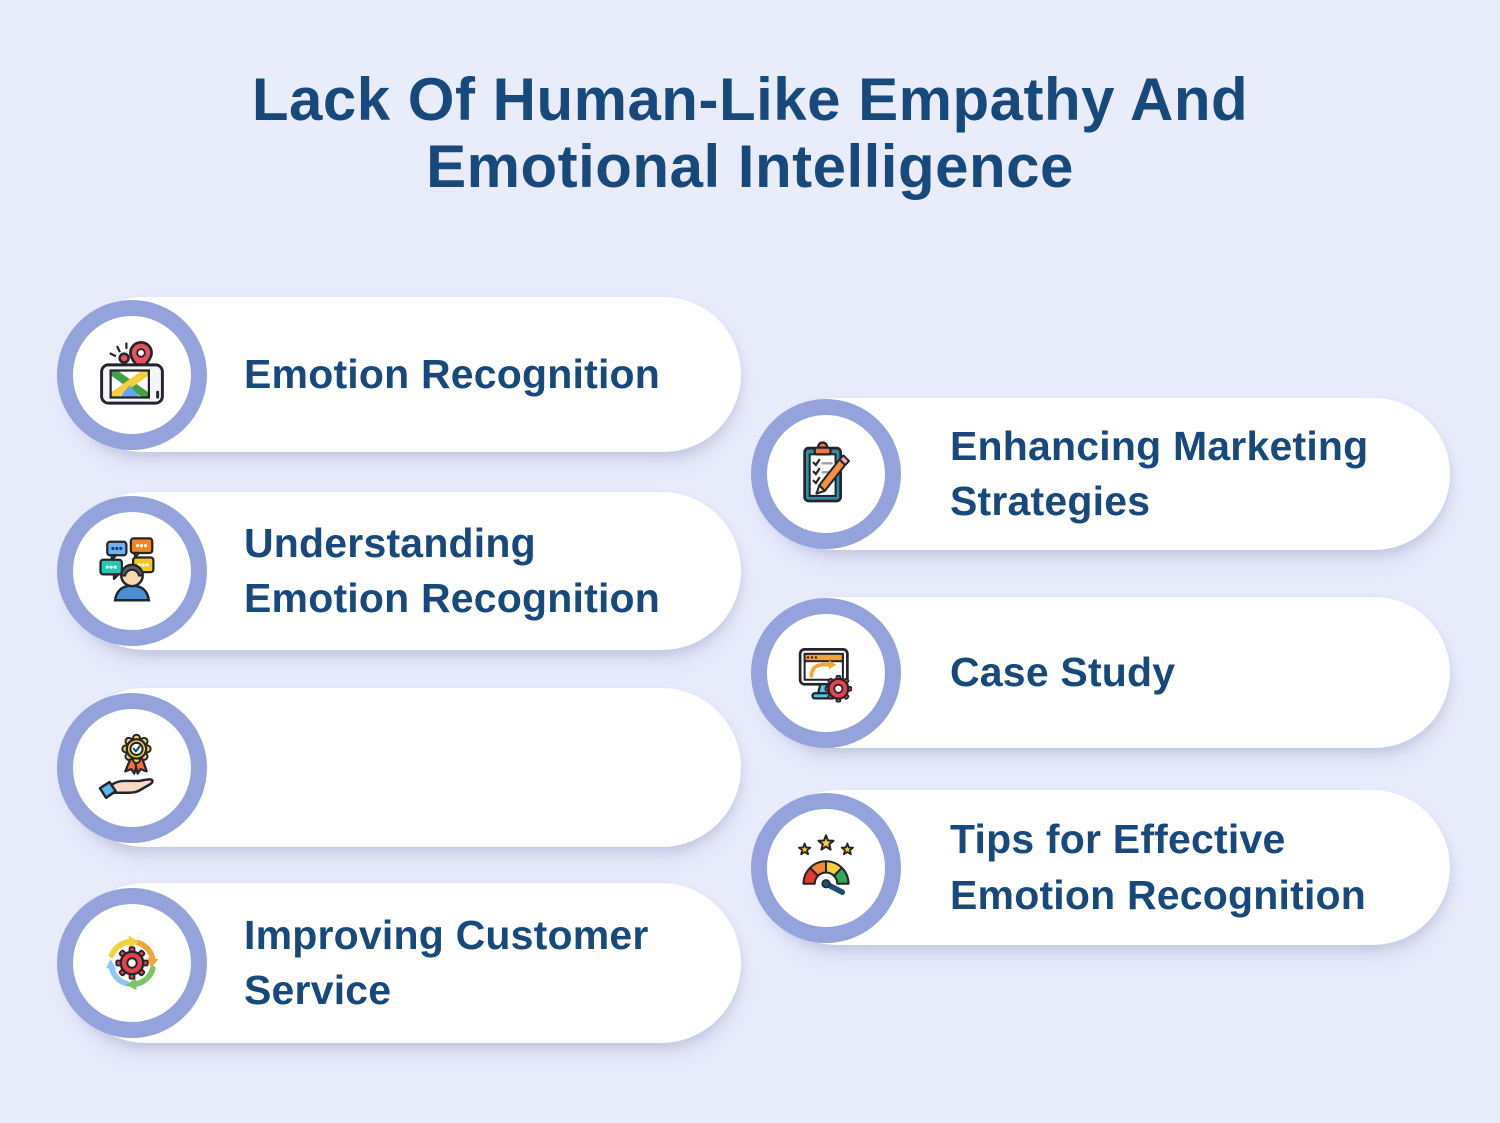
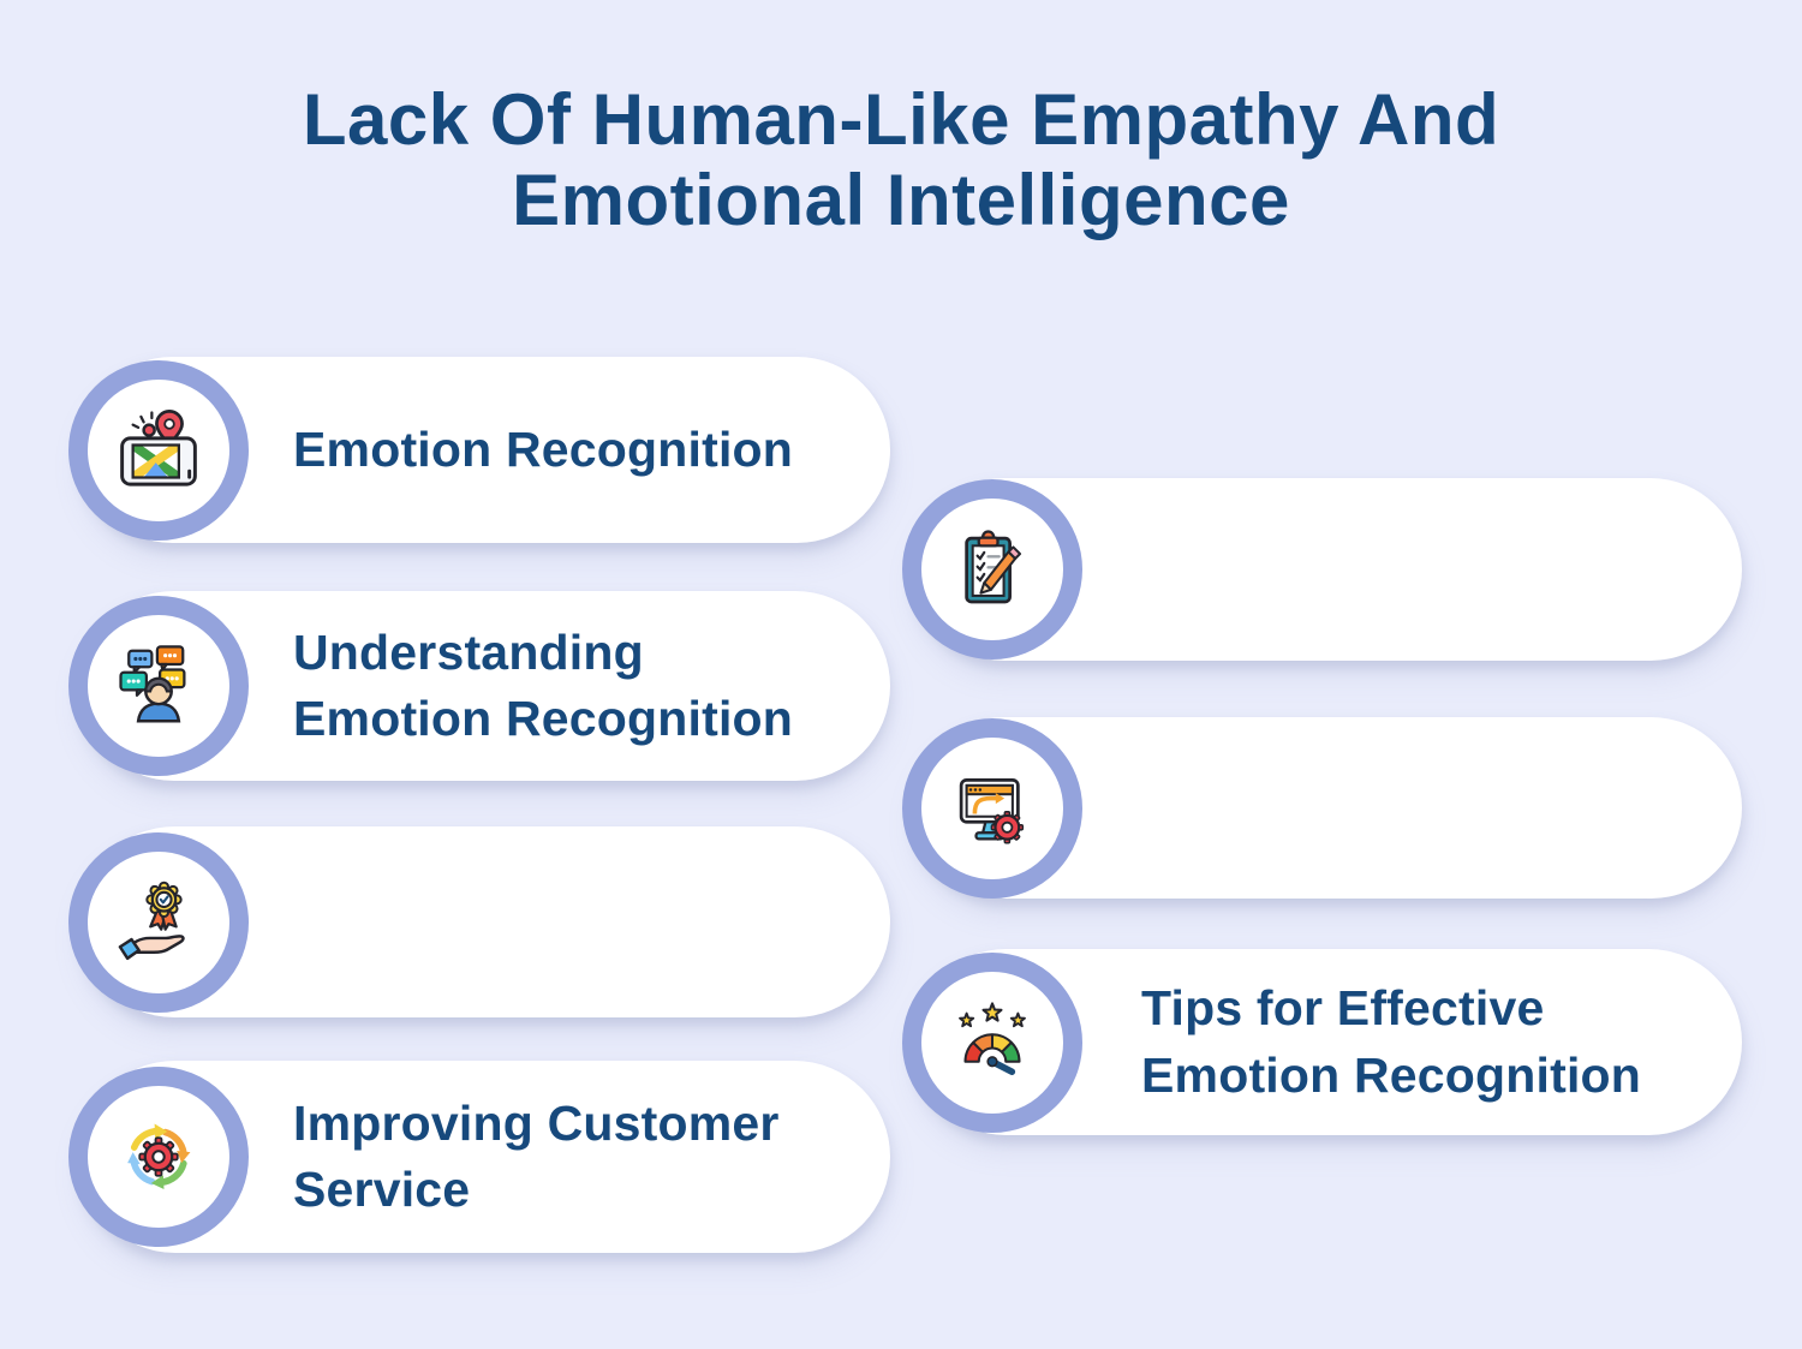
  Lack Of Human-Like Empathy And
  Emotional Intelligence
  Emotion Recognition
  Understanding
  Emotion Recognition
  Improving Customer
  Service
- Enhancing Marketing
- Strategies
- Case Study
  Tips for Effective
  Emotion Recognition
